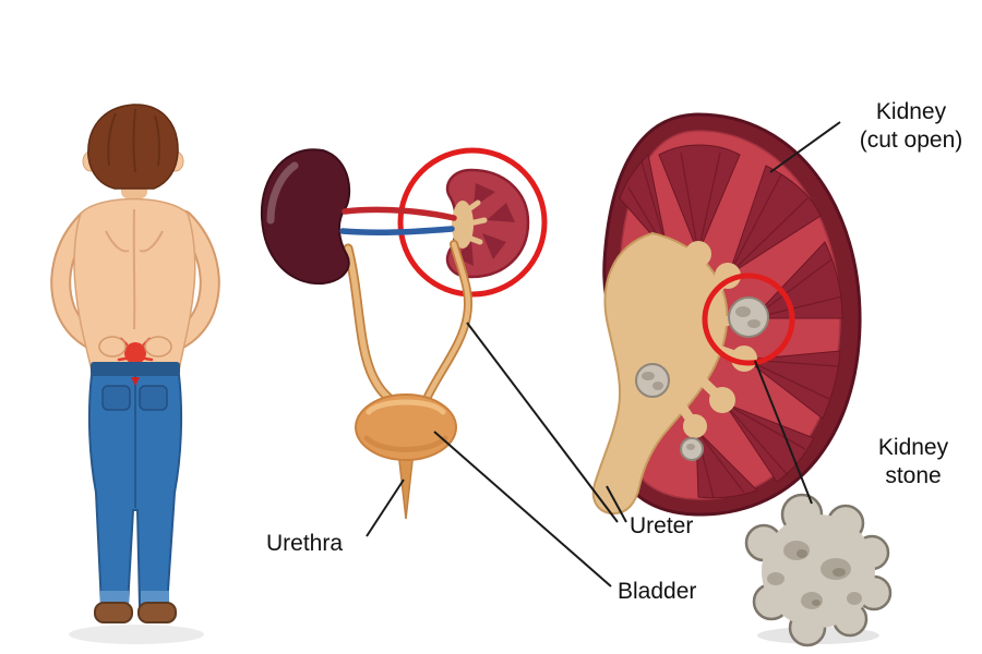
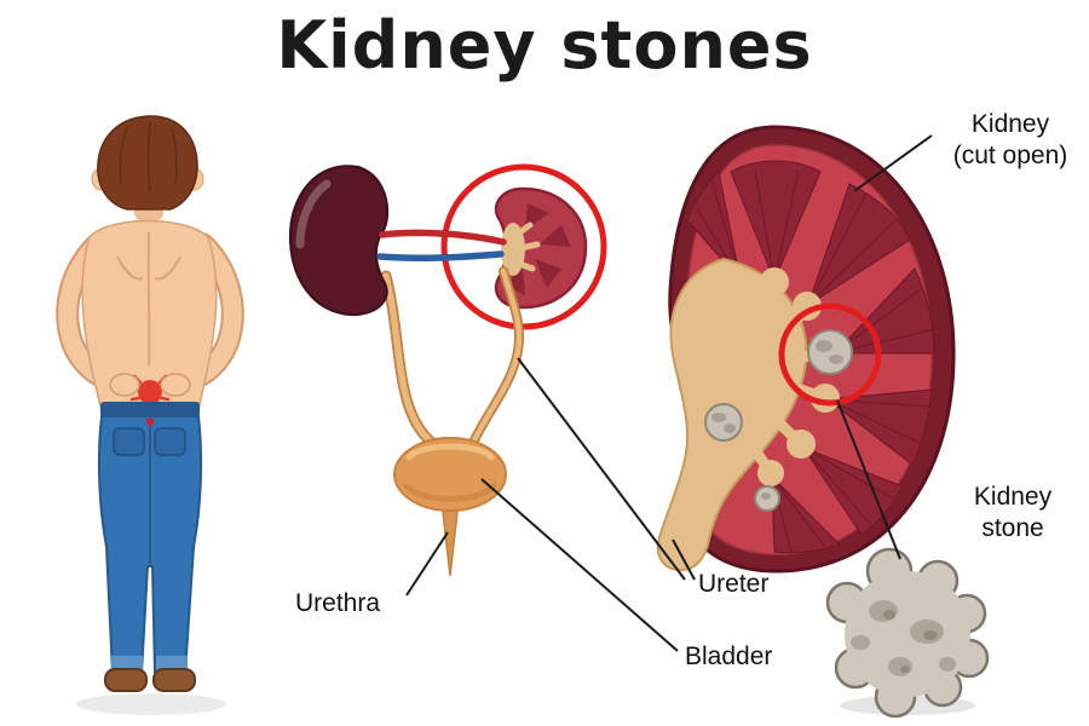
+ Kidney stones
  Kidney
  (cut open)
  Kidney
  stone
  Ureter
  Bladder
  Urethra
